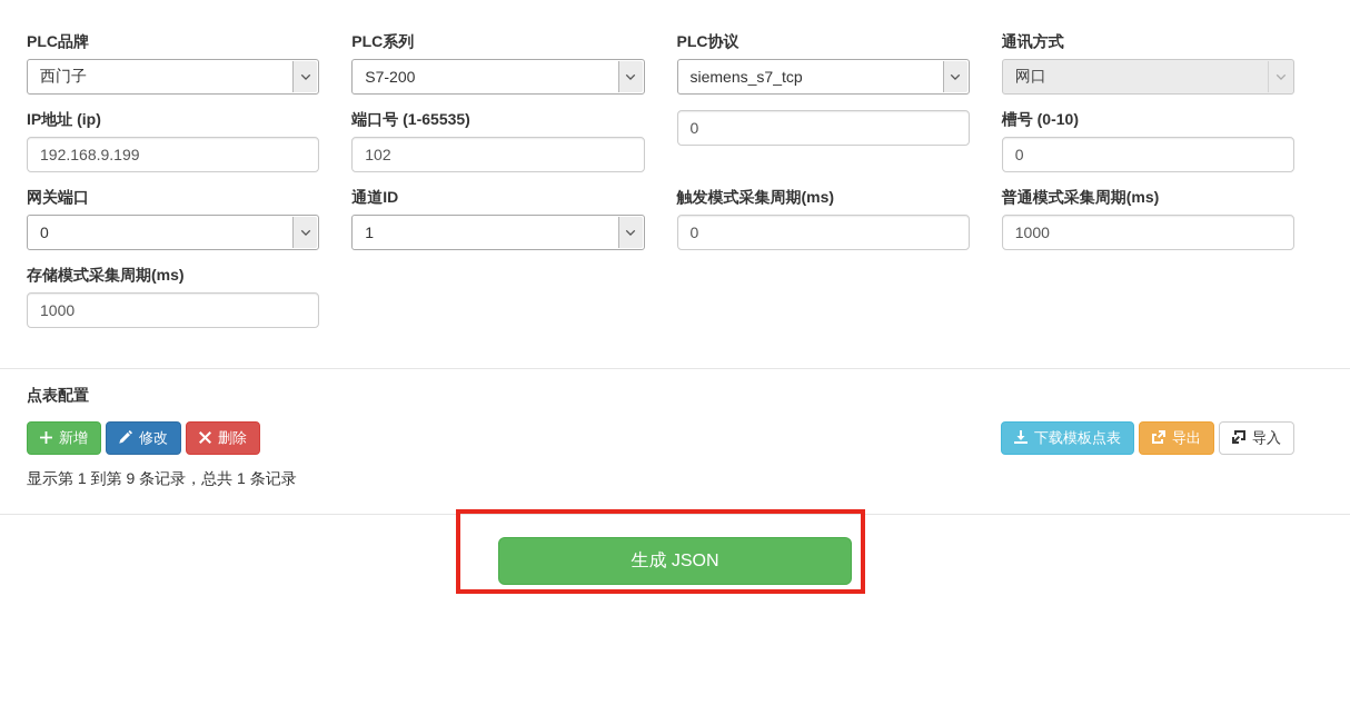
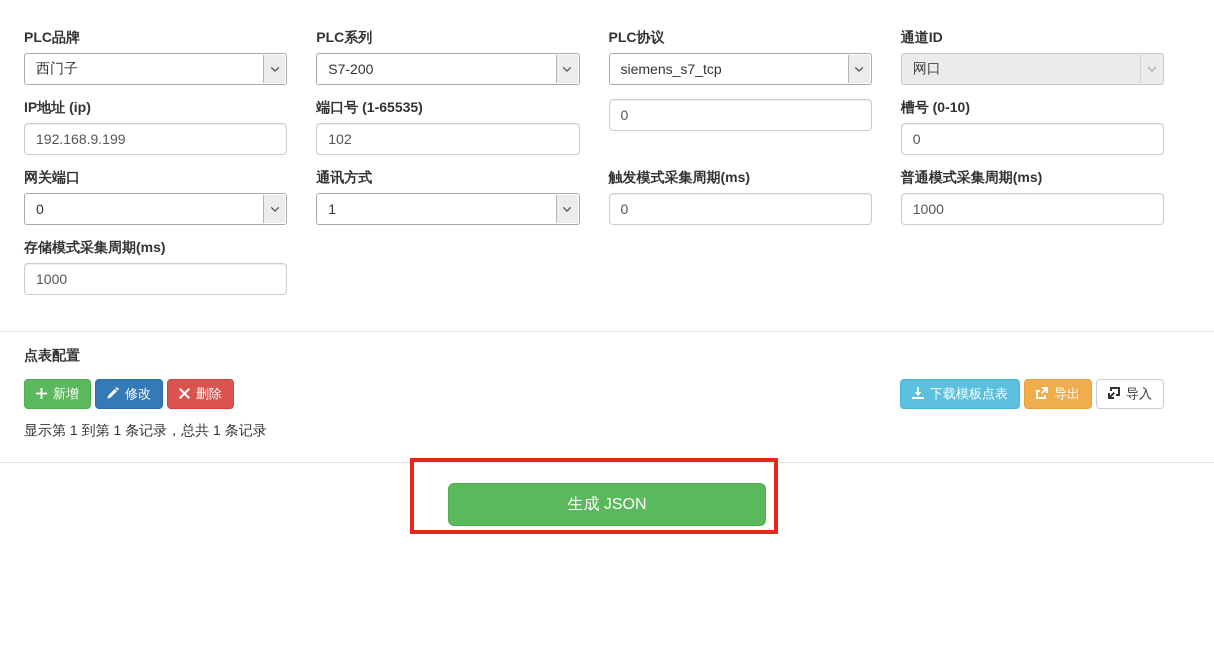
  PLC品牌
  西门子
  PLC系列
  S7-200
  PLC协议
  siemens_s7_tcp
- 通讯方式
+ 通道ID
  网口
  IP地址 (ip)
  192.168.9.199
  端口号 (1-65535)
  102
  0
  槽号 (0-10)
  0
  网关端口
  0
- 通道ID
+ 通讯方式
  1
  触发模式采集周期(ms)
  0
  普通模式采集周期(ms)
  1000
  存储模式采集周期(ms)
  1000
  点表配置
  新增
  修改
  删除
  下载模板点表
  导出
  导入
- 显示第 1 到第 9 条记录，总共 1 条记录
+ 显示第 1 到第 1 条记录，总共 1 条记录
  生成 JSON
